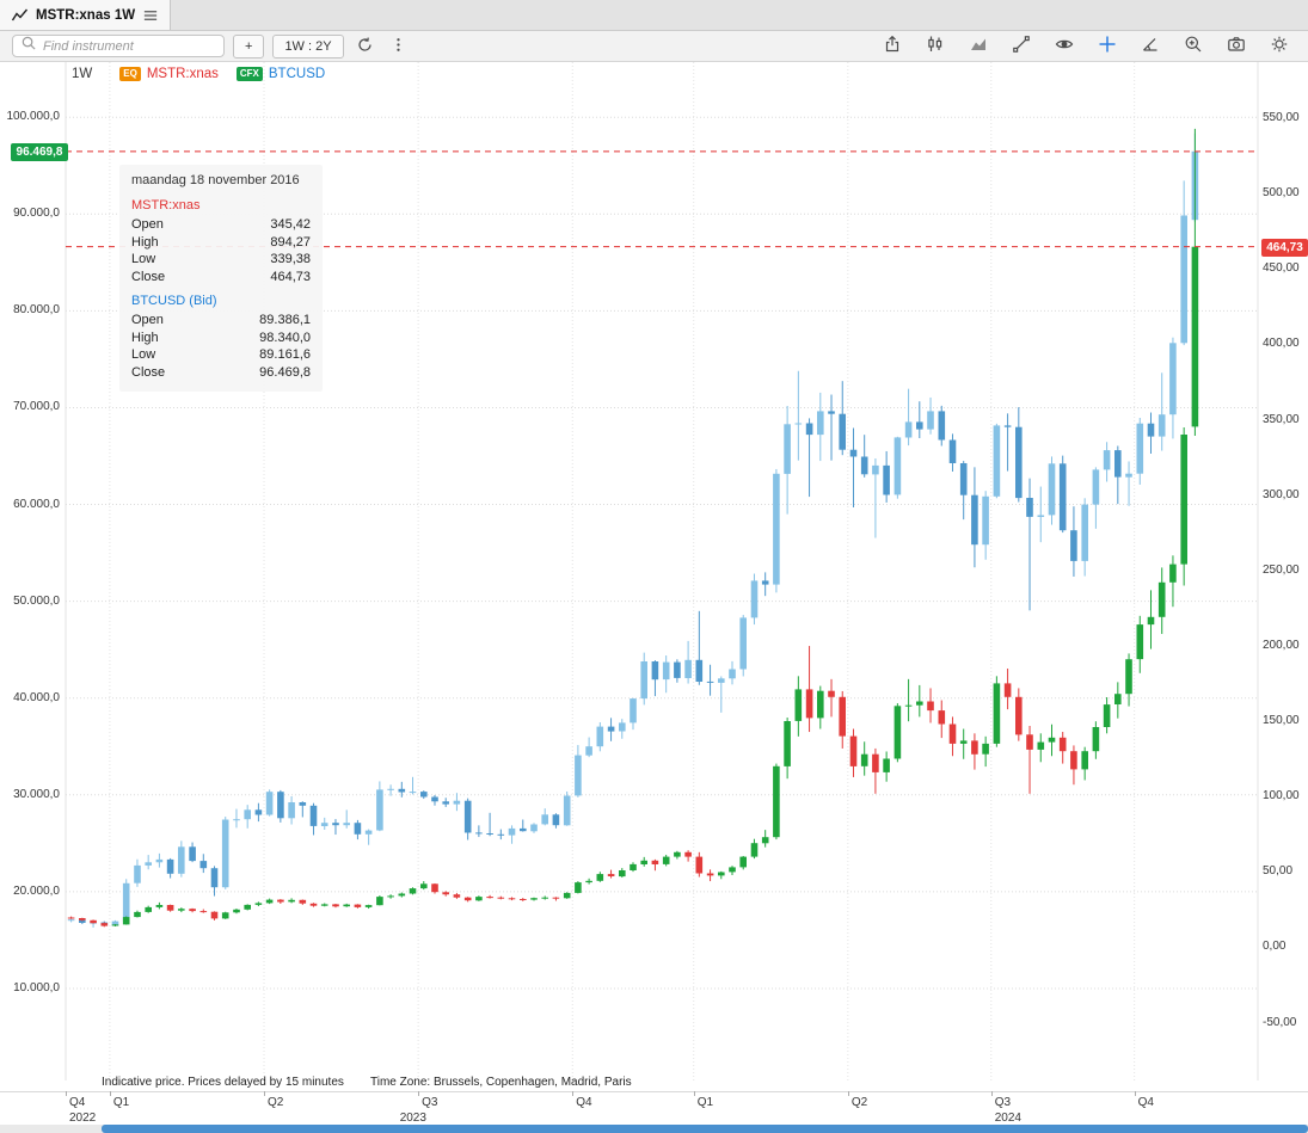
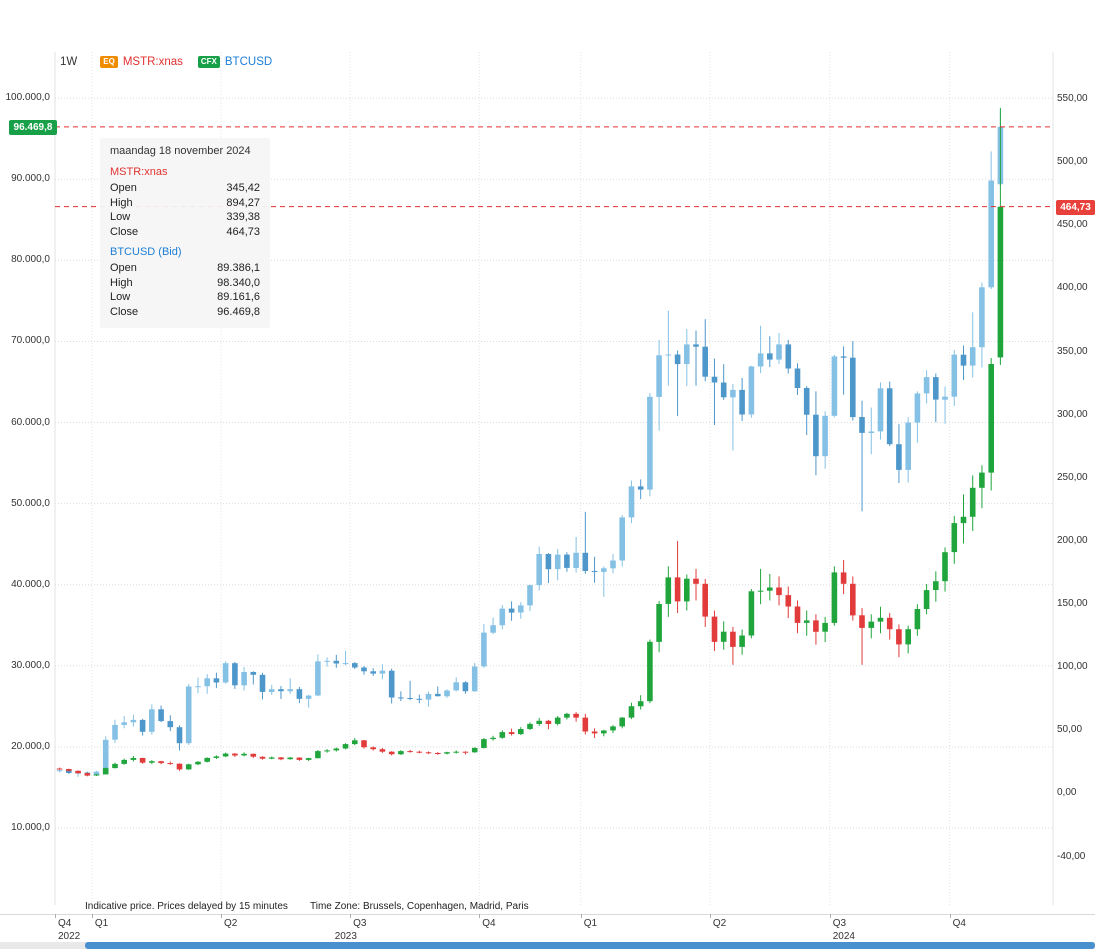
- MSTR:xnas 1W
- Find instrument
- +
- 1W : 2Y
  1W
  EQ
  MSTR:xnas
  CFX
  BTCUSD
- maandag 18 november 2016
+ maandag 18 november 2024
  MSTR:xnas
  Open
  345,42
  High
  894,27
  Low
  339,38
  Close
  464,73
  BTCUSD (Bid)
  Open
  89.386,1
  High
  98.340,0
  Low
  89.161,6
  Close
  96.469,8
  96.469,8
  464,73
  100.000,0
  90.000,0
  80.000,0
  70.000,0
  60.000,0
  50.000,0
  40.000,0
  30.000,0
  20.000,0
  10.000,0
  550,00
  500,00
  450,00
  400,00
  350,00
  300,00
  250,00
  200,00
  150,00
  100,00
  50,00
  0,00
- -50,00
+ -40,00
  Q4
  Q1
  Q2
  Q3
  Q4
  Q1
  Q2
  Q3
  Q4
  2022
  2023
  2024
  Indicative price. Prices delayed by 15 minutes
  Time Zone: Brussels, Copenhagen, Madrid, Paris
